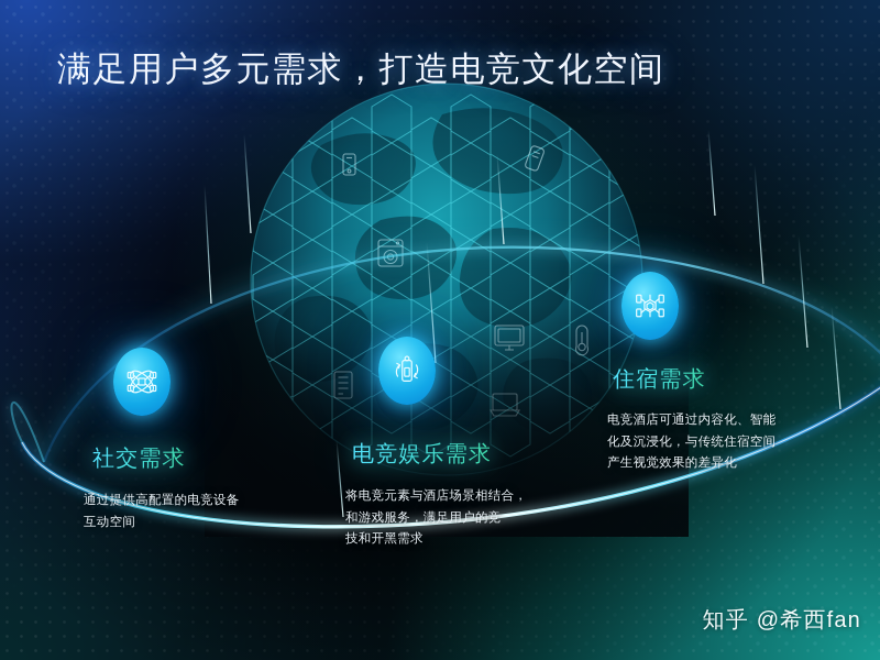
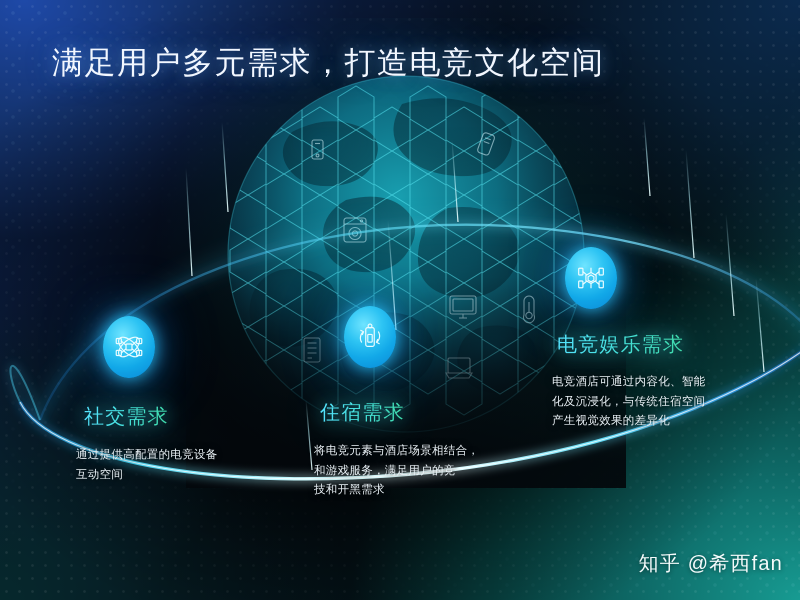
  满足用户多元需求，打造电竞文化空间
  社交需求
  通过提供高配置的电竞设备
  互动空间
- 电竞娱乐需求
+ 住宿需求
  将电竞元素与酒店场景相结合，
  和游戏服务，满足用户的竞
  技和开黑需求
- 住宿需求
+ 电竞娱乐需求
  电竞酒店可通过内容化、智能
  化及沉浸化，与传统住宿空间
  产生视觉效果的差异化
  知乎 @希西fan
